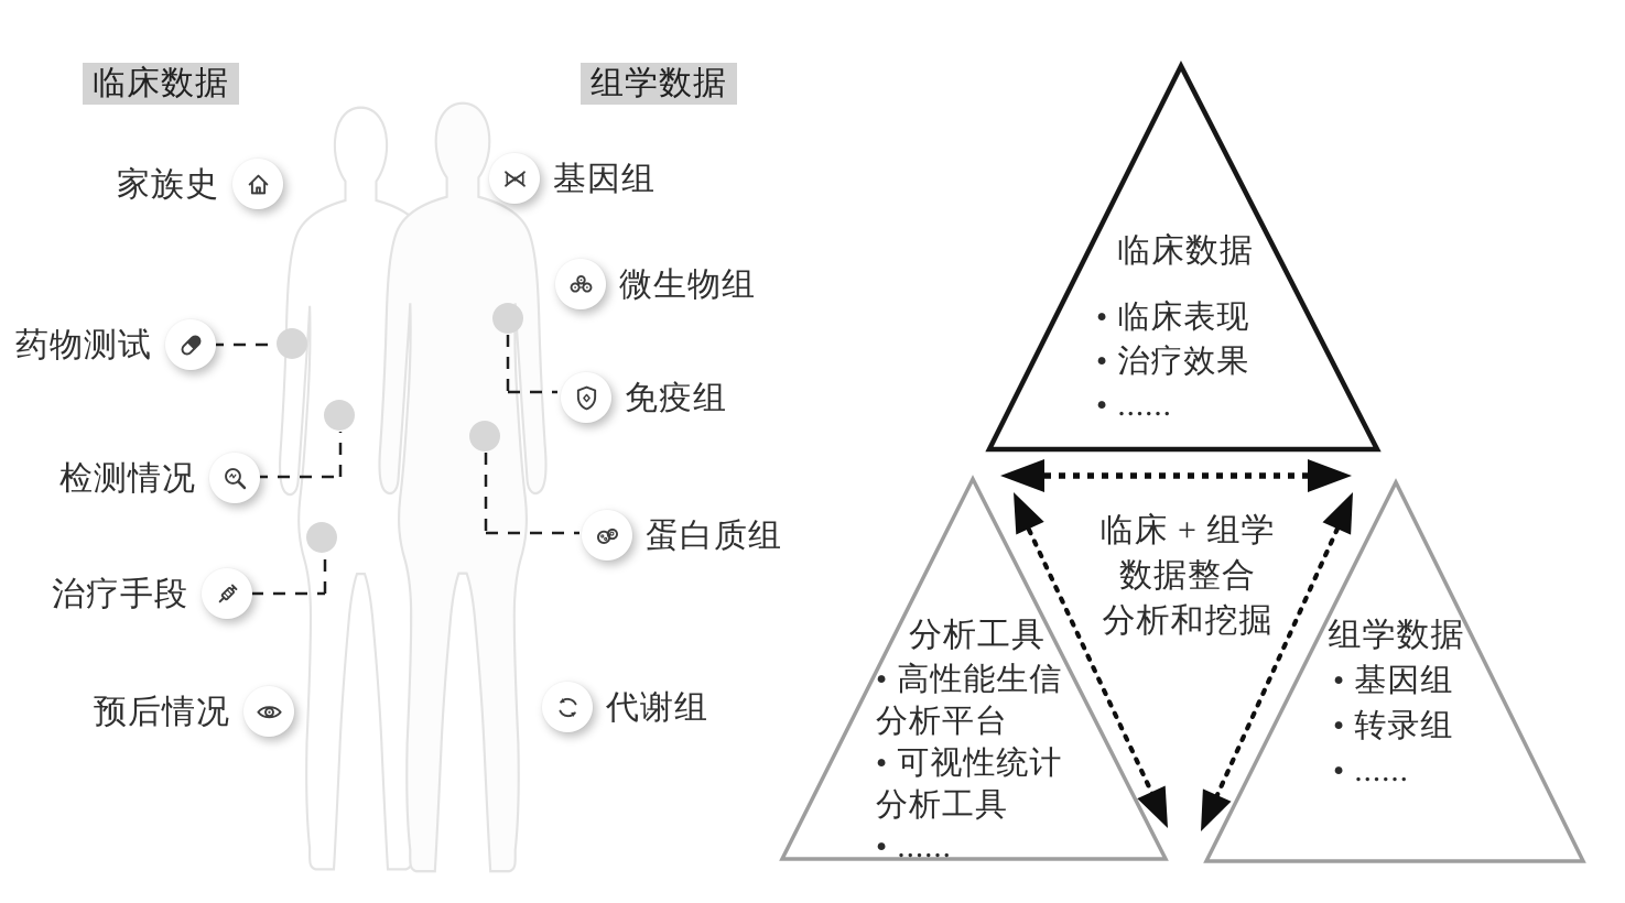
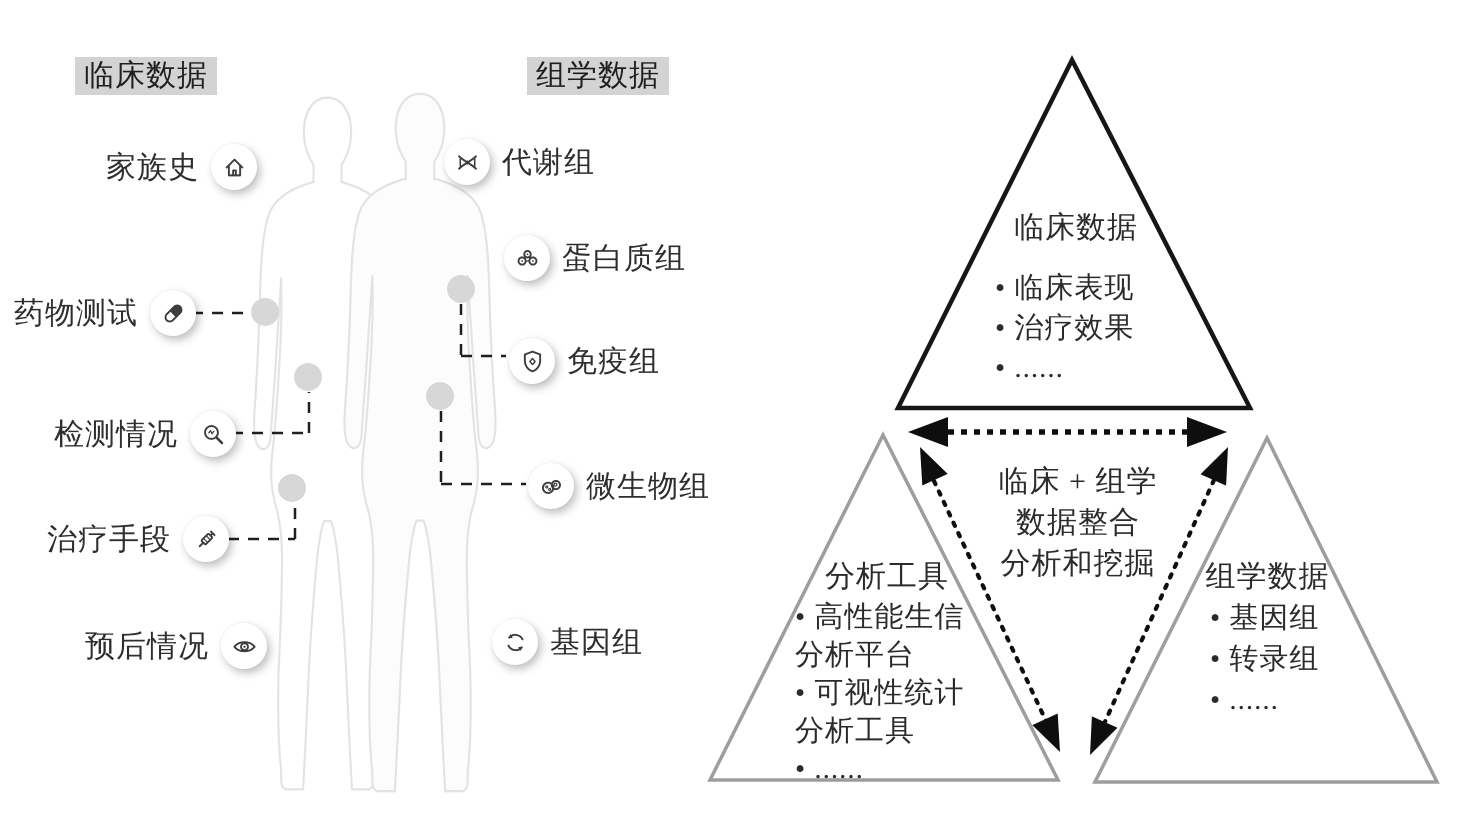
  临床数据
  组学数据
  家族史
  药物测试
  检测情况
  治疗手段
  预后情况
- 基因组
+ 代谢组
- 微生物组
+ 蛋白质组
  免疫组
- 蛋白质组
+ 微生物组
- 代谢组
+ 基因组
  临床数据
  • 临床表现
  • 治疗效果
  • ......
  临床 + 组学
  数据整合
  分析和挖掘
  分析工具
  • 高性能生信
  分析平台
  • 可视性统计
  分析工具
  • ......
  组学数据
  • 基因组
  • 转录组
  • ......
